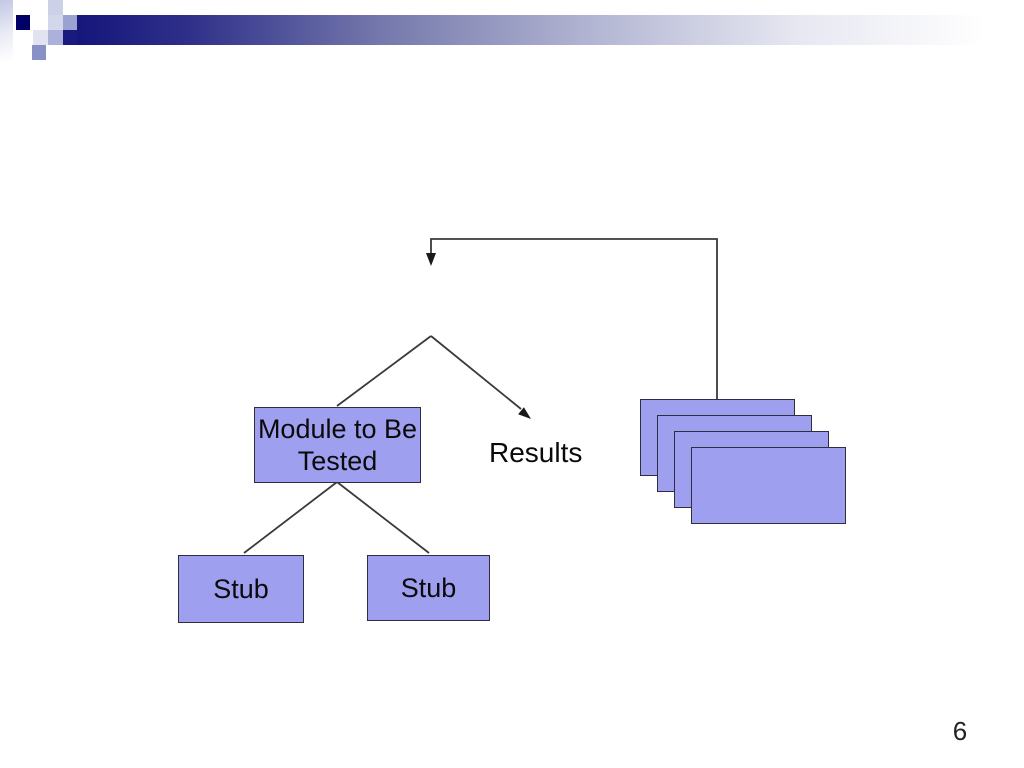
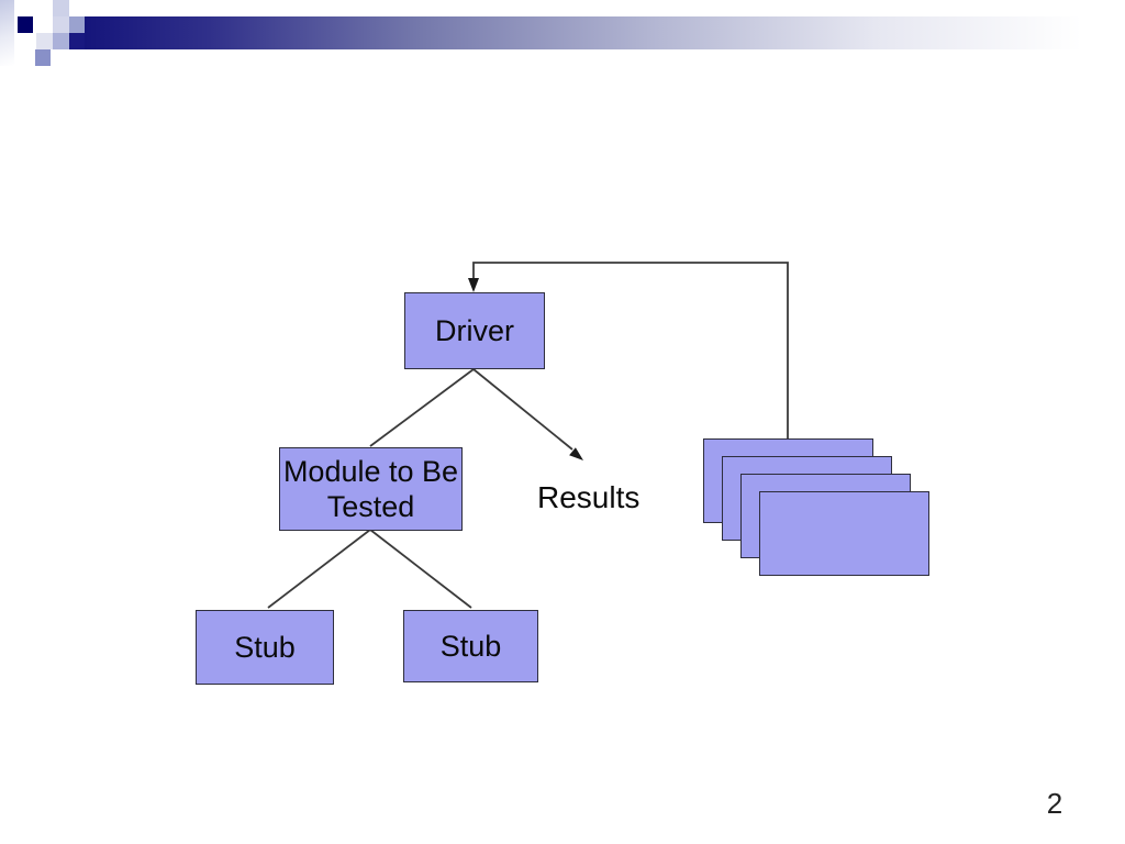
+ Driver
  Module to Be
  Tested
  Stub
  Stub
  Results
- 6
+ 2
